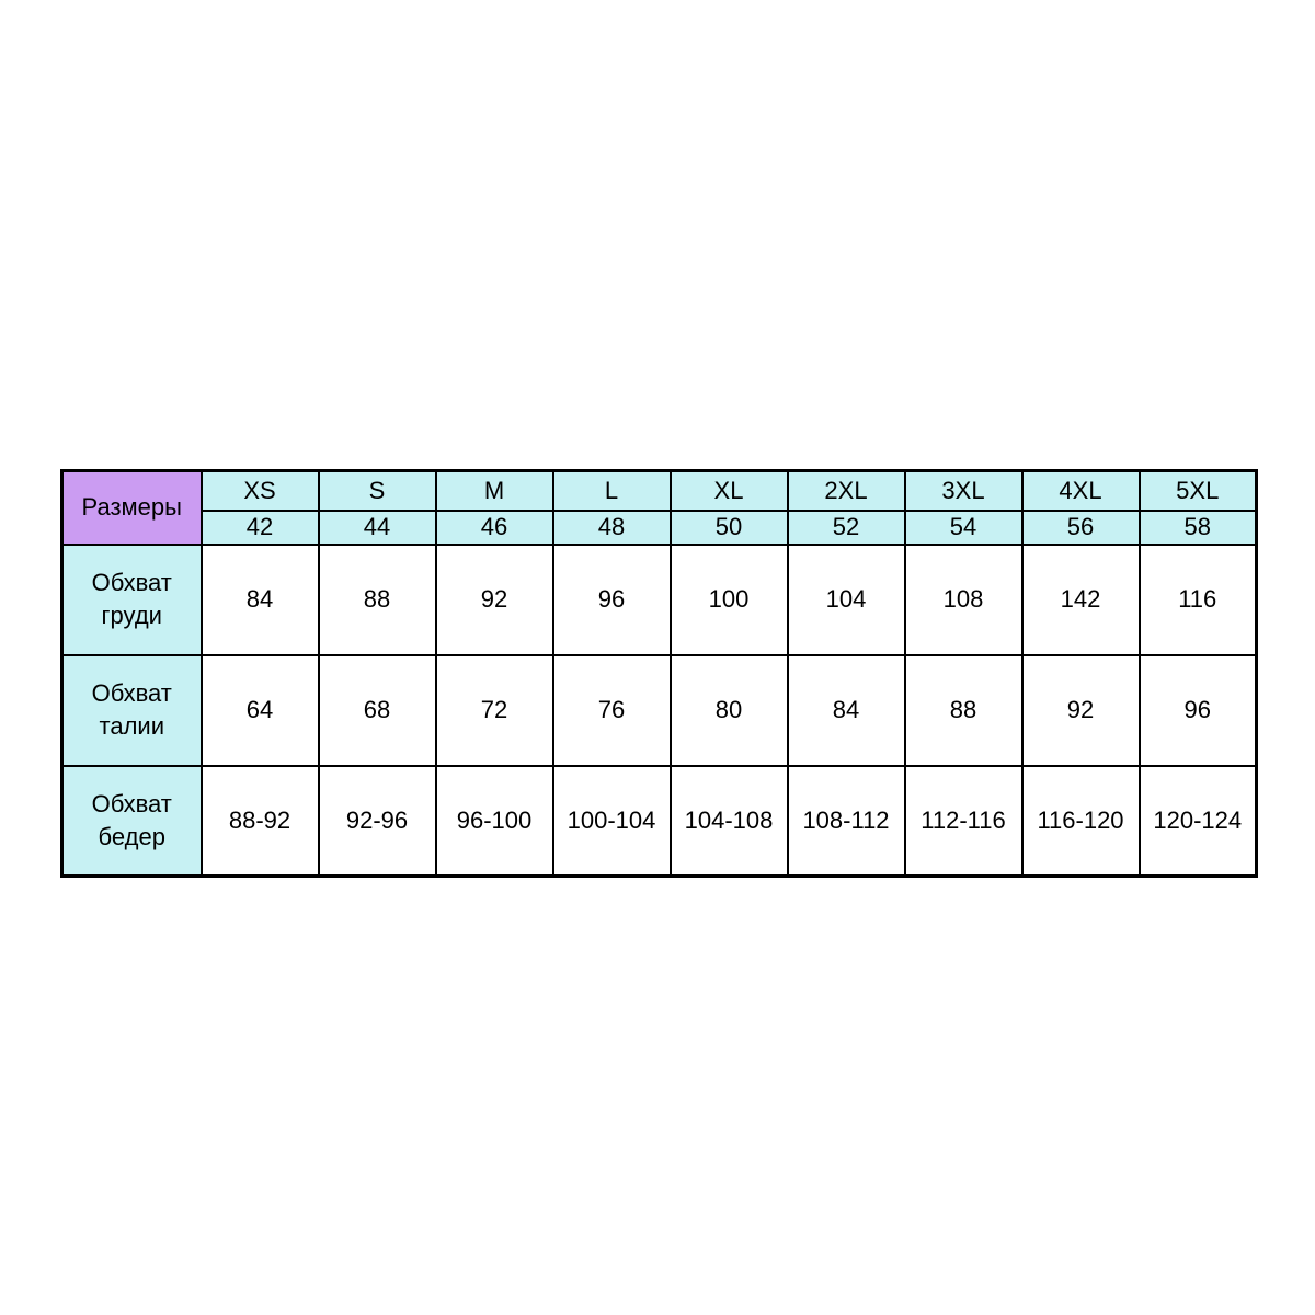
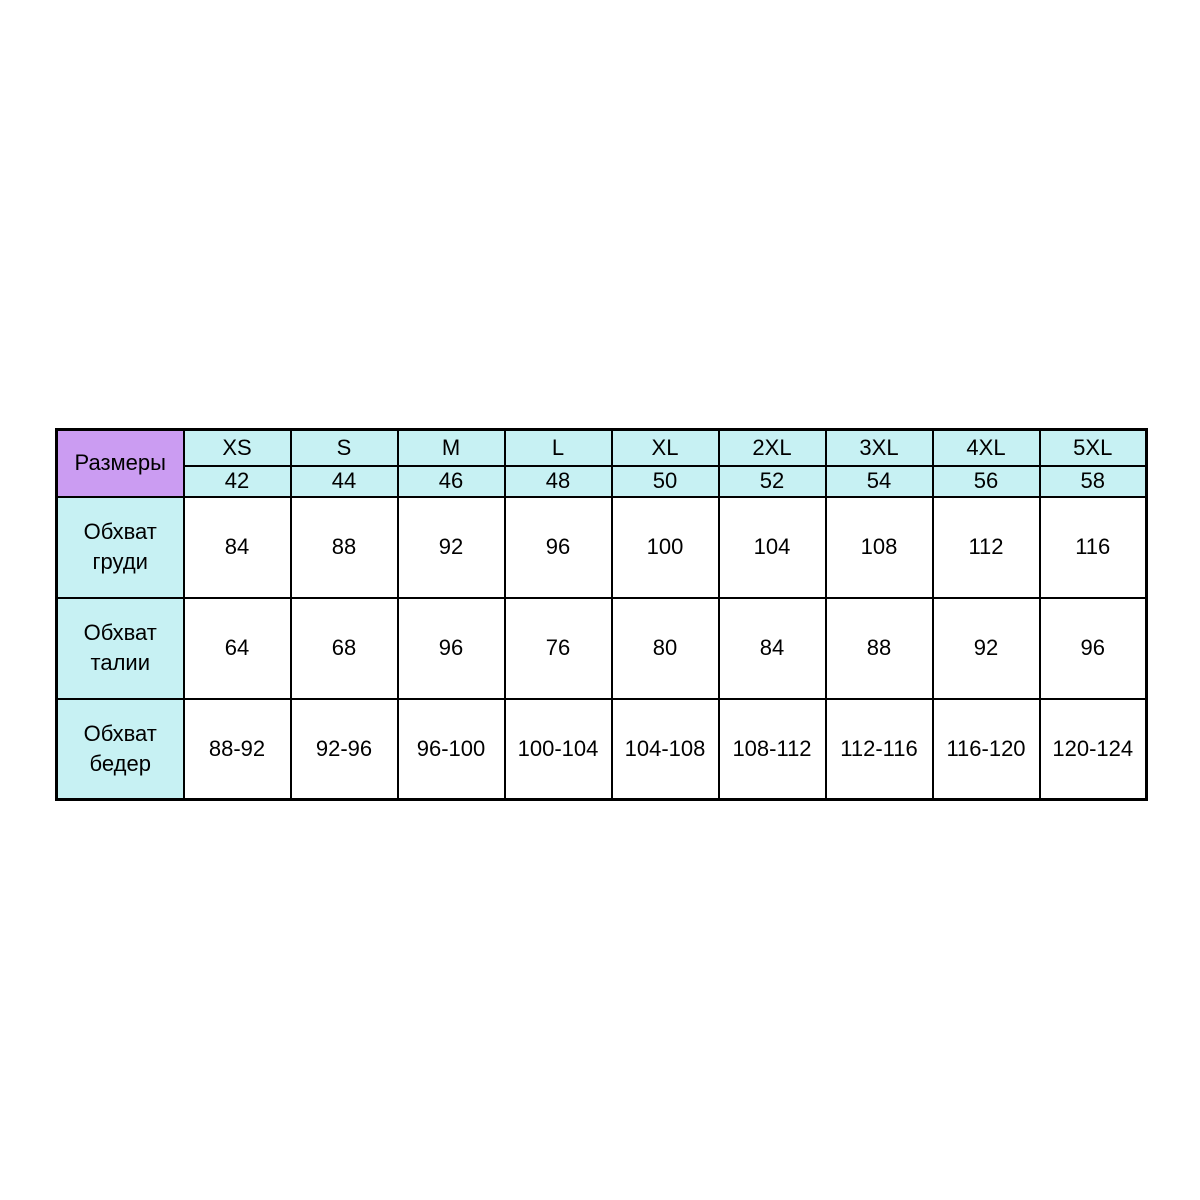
  Размеры	XS	S	M	L	XL	2XL	3XL	4XL	5XL
  42	44	46	48	50	52	54	56	58
- Обхват груди	84	88	92	96	100	104	108	142	116
+ Обхват груди	84	88	92	96	100	104	108	112	116
- Обхват талии	64	68	72	76	80	84	88	92	96
+ Обхват талии	64	68	96	76	80	84	88	92	96
  Обхват бедер	88-92	92-96	96-100	100-104	104-108	108-112	112-116	116-120	120-124
